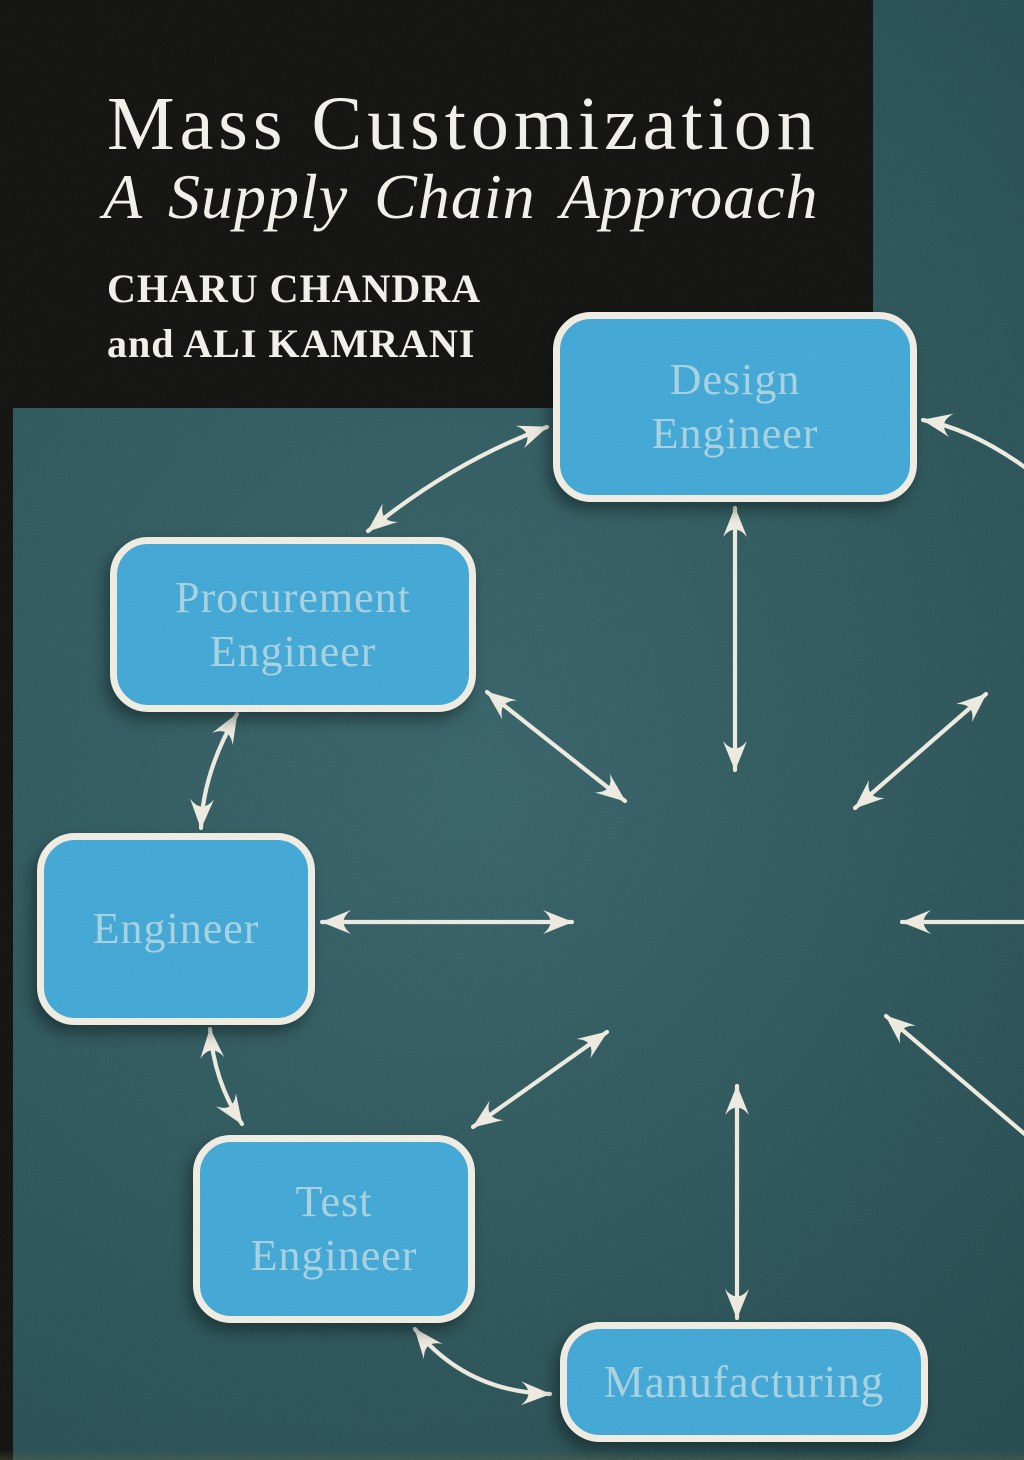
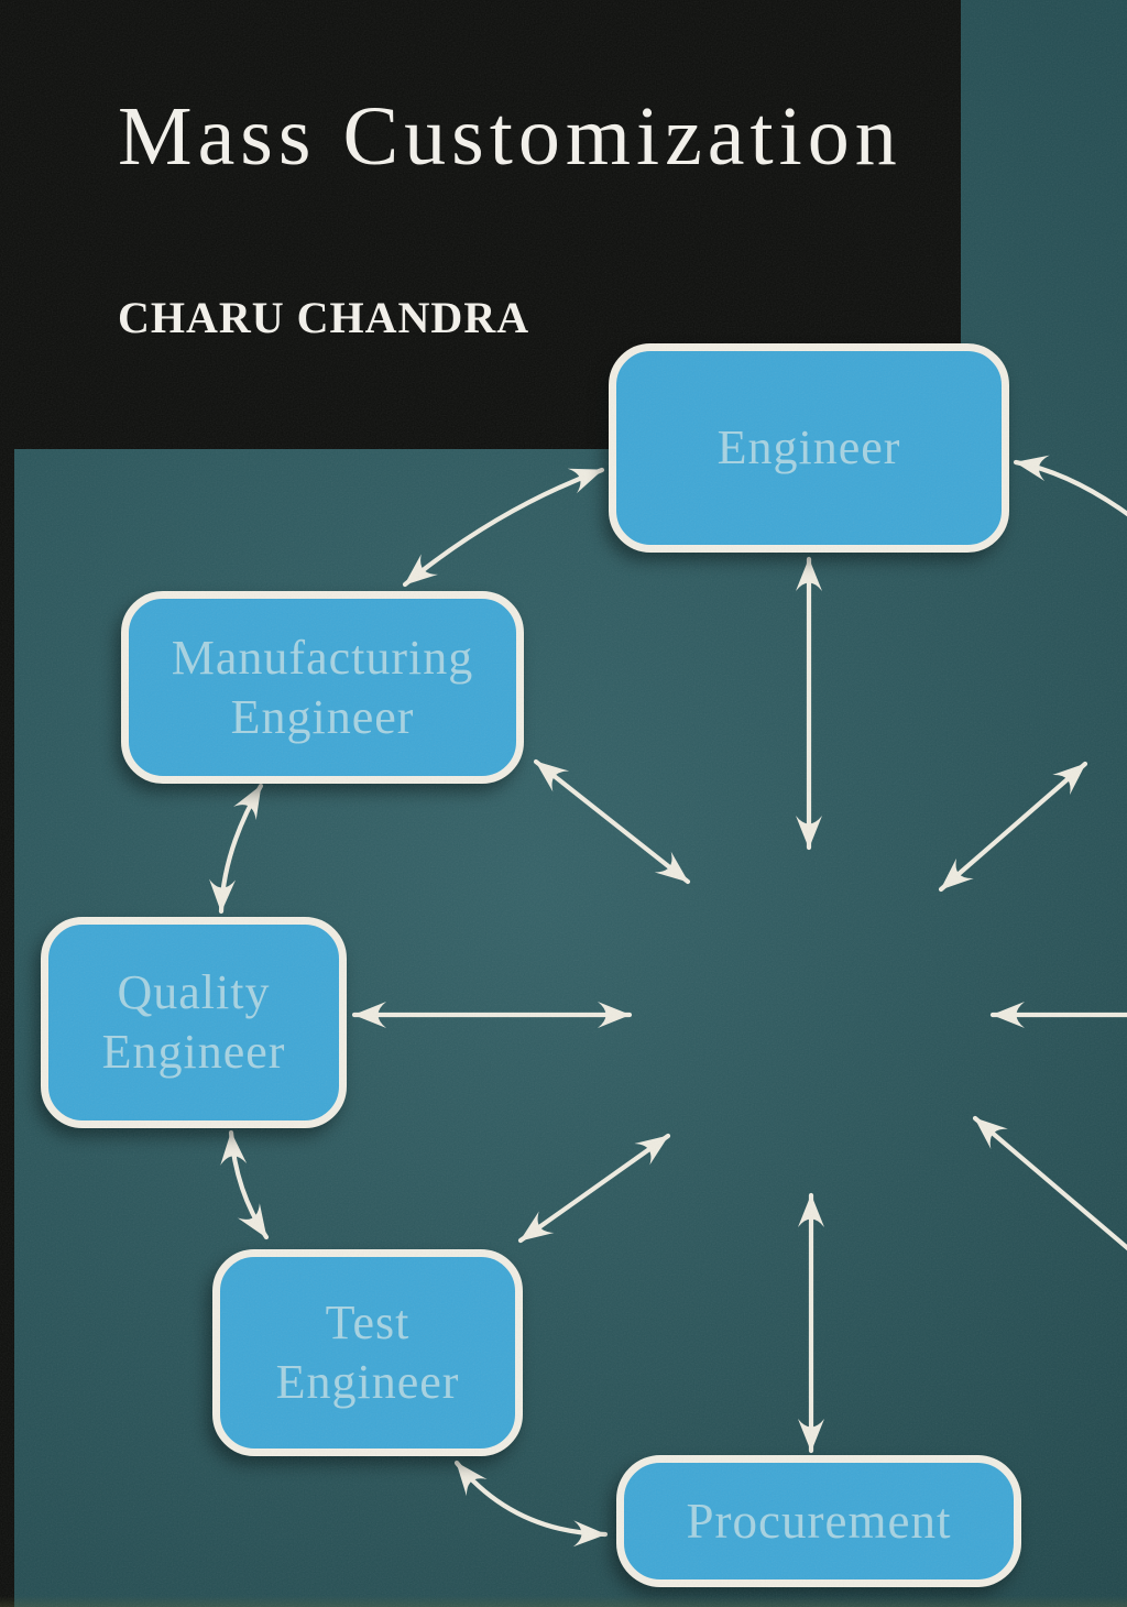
  Mass Customization
- A Supply Chain Approach
  CHARU CHANDRA
- and ALI KAMRANI
- Design
  Engineer
- Procurement
+ Manufacturing
  Engineer
+ Quality
  Engineer
  Test
  Engineer
- Manufacturing
+ Procurement
